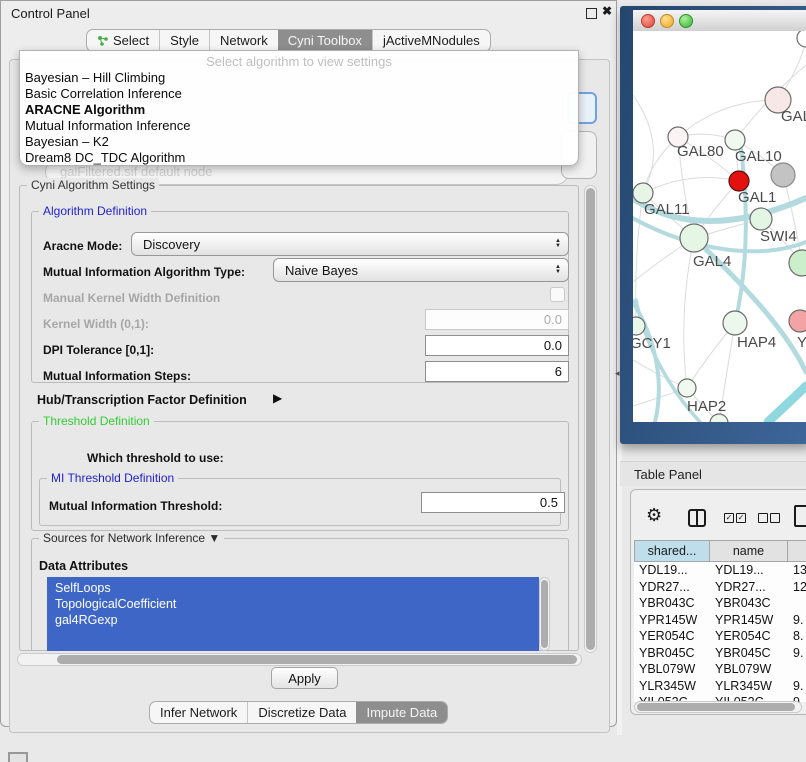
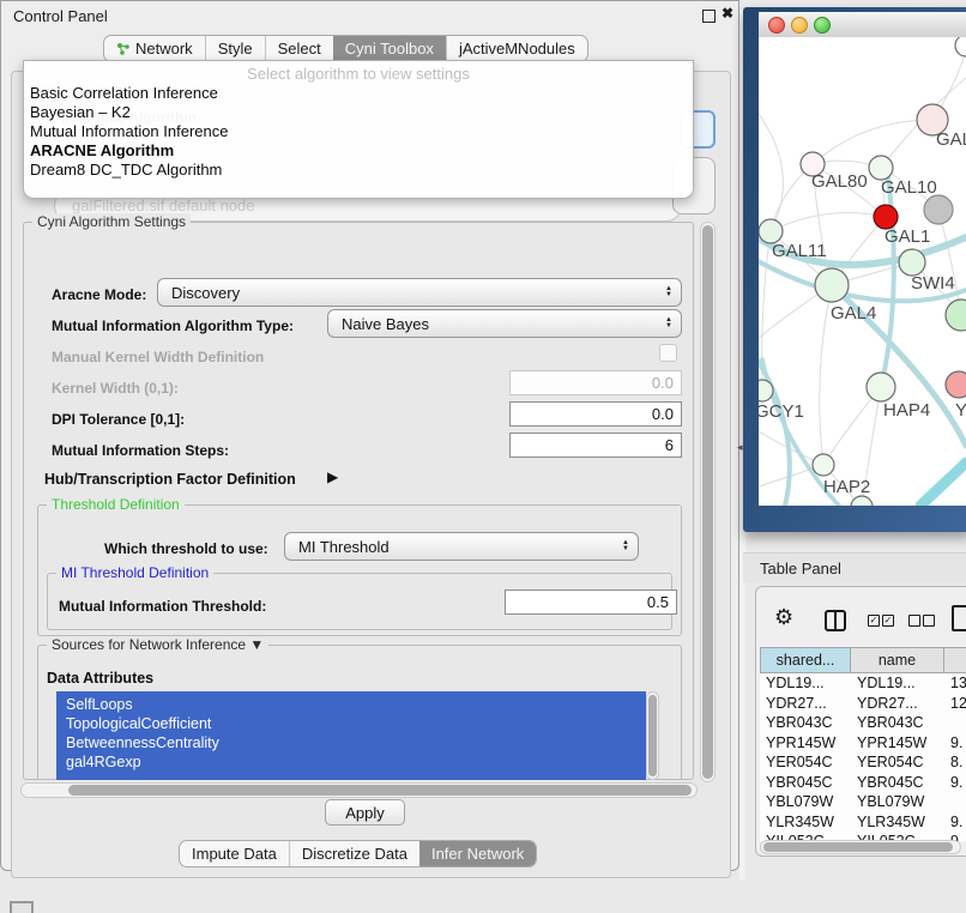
  Control Panel
  ✖
- Select
+ Network
  Style
- Network
+ Select
  Cyni Toolbox
  jActiveMNodules
  galFiltered.sif default node
  Select algorithm to view settings
- Bayesian – Hill Climbing
  Basic Correlation Inference
- ARACNE Algorithm
+ Bayesian – K2
  Mutual Information Inference
- Bayesian – K2
+ ARACNE Algorithm
  Dream8 DC_TDC Algorithm
  Cyni Algorithm Settings
- Algorithm Definition
  Aracne Mode:
  Discovery
  Mutual Information Algorithm Type:
  Naive Bayes
  Manual Kernel Width Definition
  Kernel Width (0,1):
  0.0
  DPI Tolerance [0,1]:
  0.0
  Mutual Information Steps:
  6
  Hub/Transcription Factor Definition
  ▶
  Threshold Definition
  Which threshold to use:
+ MI Threshold
  MI Threshold Definition
  Mutual Information Threshold:
  0.5
  Sources for Network Inference ▼
  Data Attributes
  SelfLoops
  TopologicalCoefficient
+ BetweennessCentrality
  gal4RGexp
  Apply
- Infer Network
+ Impute Data
  Discretize Data
- Impute Data
+ Infer Network
  ◂
  GAL80
  GAL10
  GAL1
  GAL11
  SWI4
  GAL4
  GCY1
  HAP4
  Y
  HAP2
  Table Panel
  ⚙
  ✓
  ✓
  shared...
  name
  YDL19...
  YDL19...
  13
  YDR27...
  YDR27...
  12
  YBR043C
  YBR043C
  YPR145W
  YPR145W
  9.
  YER054C
  YER054C
  8.
  YBR045C
  YBR045C
  9.
  YBL079W
  YBL079W
  YLR345W
  YLR345W
  9.
